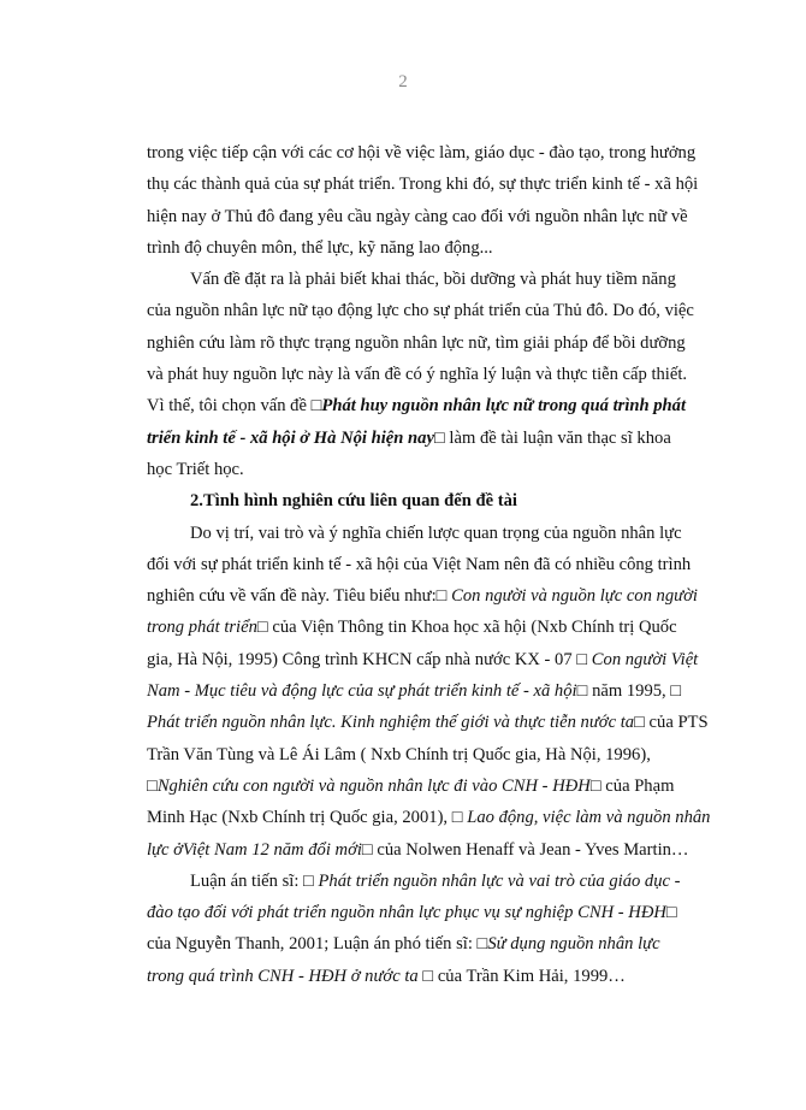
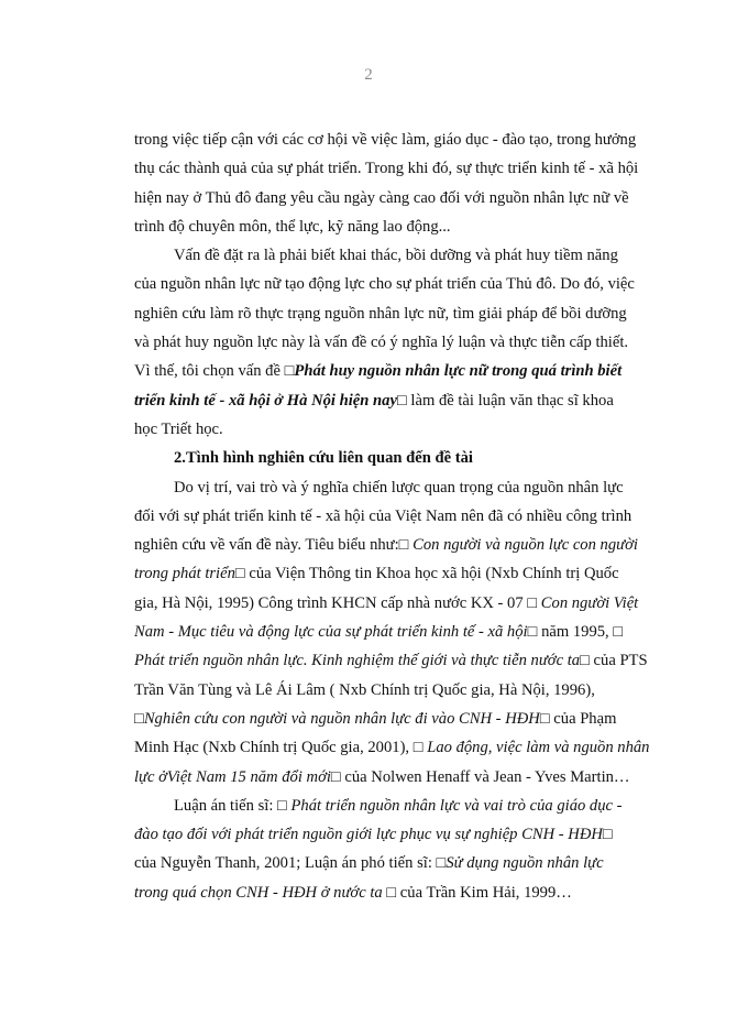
  2
  trong việc tiếp cận với các cơ hội về việc làm, giáo dục - đào tạo, trong hưởng
  thụ các thành quả của sự phát triển. Trong khi đó, sự thực triển kinh tế - xã hội
  hiện nay ở Thủ đô đang yêu cầu ngày càng cao đối với nguồn nhân lực nữ về
  trình độ chuyên môn, thể lực, kỹ năng lao động...
  Vấn đề đặt ra là phải biết khai thác, bồi dưỡng và phát huy tiềm năng
  của nguồn nhân lực nữ tạo động lực cho sự phát triển của Thủ đô. Do đó, việc
  nghiên cứu làm rõ thực trạng nguồn nhân lực nữ, tìm giải pháp để bồi dưỡng
  và phát huy nguồn lực này là vấn đề có ý nghĩa lý luận và thực tiễn cấp thiết.
  Vì thế, tôi chọn vấn đề
  □
- Phát huy nguồn nhân lực nữ trong quá trình phát
+ Phát huy nguồn nhân lực nữ trong quá trình biết
  triển kinh tế - xã hội ở Hà Nội hiện nay
  □
  làm đề tài luận văn thạc sĩ khoa
  học Triết học.
  2.Tình hình nghiên cứu liên quan đến đề tài
  Do vị trí, vai trò và ý nghĩa chiến lược quan trọng của nguồn nhân lực
  đối với sự phát triển kinh tế - xã hội của Việt Nam nên đã có nhiều công trình
  nghiên cứu về vấn đề này. Tiêu biểu như:
  □
  Con người và nguồn lực con người
  trong phát triển
  □
  của Viện Thông tin Khoa học xã hội (Nxb Chính trị Quốc
  gia, Hà Nội, 1995) Công trình KHCN cấp nhà nước KX - 07
  □
  Con người Việt
  Nam - Mục tiêu và động lực của sự phát triển kinh tế - xã hội
  □
  năm 1995,
  □
  Phát triển nguồn nhân lực. Kinh nghiệm thế giới và thực tiễn nước ta
  □
  của PTS
  Trần Văn Tùng và Lê Ái Lâm ( Nxb Chính trị Quốc gia, Hà Nội, 1996),
  □
  Nghiên cứu con người và nguồn nhân lực đi vào CNH - HĐH
  □
  của Phạm
  Minh Hạc (Nxb Chính trị Quốc gia, 2001),
  □
  Lao động, việc làm và nguồn nhân
- lực ởViệt Nam 12 năm đổi mới
+ lực ởViệt Nam 15 năm đổi mới
  □
  của Nolwen Henaff và Jean - Yves Martin…
  Luận án tiến sĩ:
  □
  Phát triển nguồn nhân lực và vai trò của giáo dục -
- đào tạo đối với phát triển nguồn nhân lực phục vụ sự nghiệp CNH - HĐH
+ đào tạo đối với phát triển nguồn giới lực phục vụ sự nghiệp CNH - HĐH
  □
  của Nguyễn Thanh, 2001; Luận án phó tiến sĩ:
  □
  Sử dụng nguồn nhân lực
- trong quá trình CNH - HĐH ở nước ta
+ trong quá chọn CNH - HĐH ở nước ta
  □
  của Trần Kim Hải, 1999…
